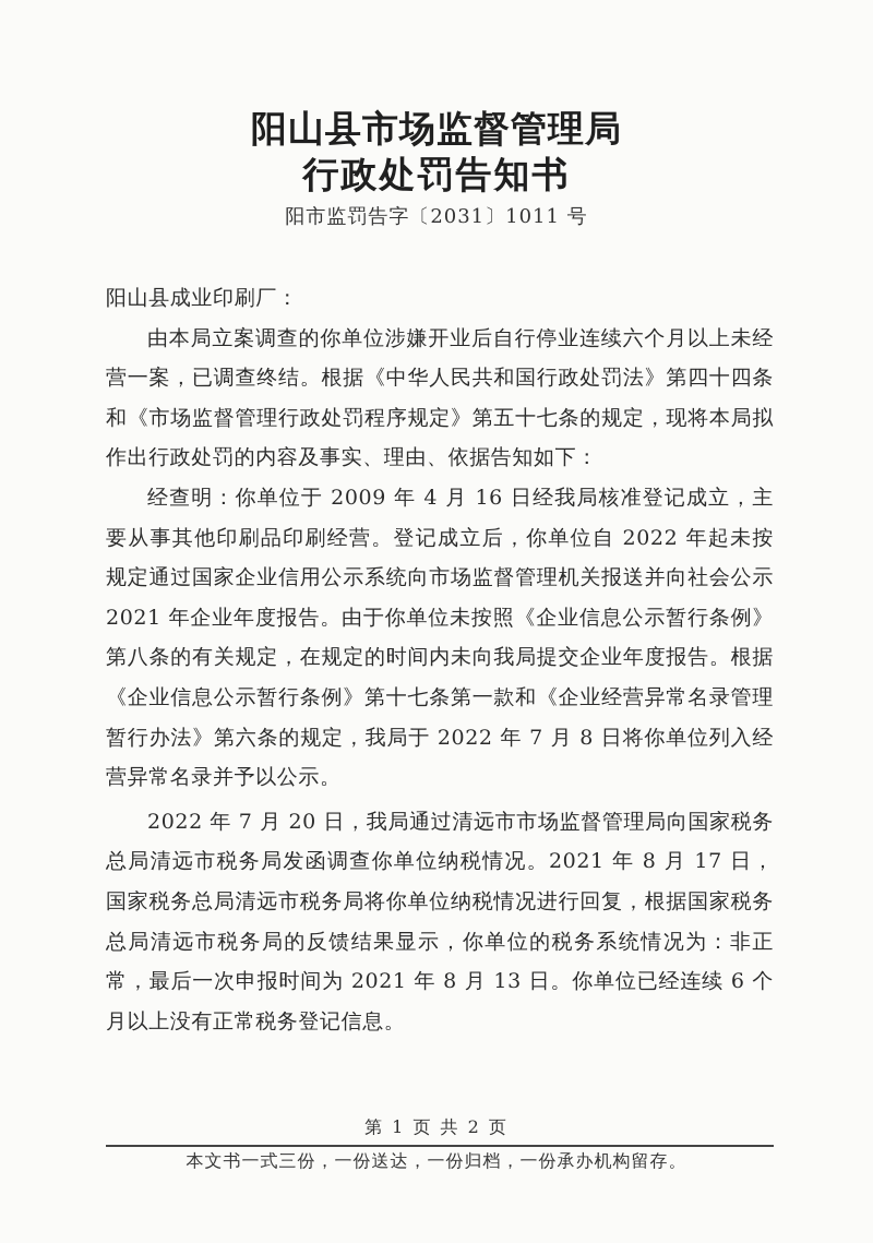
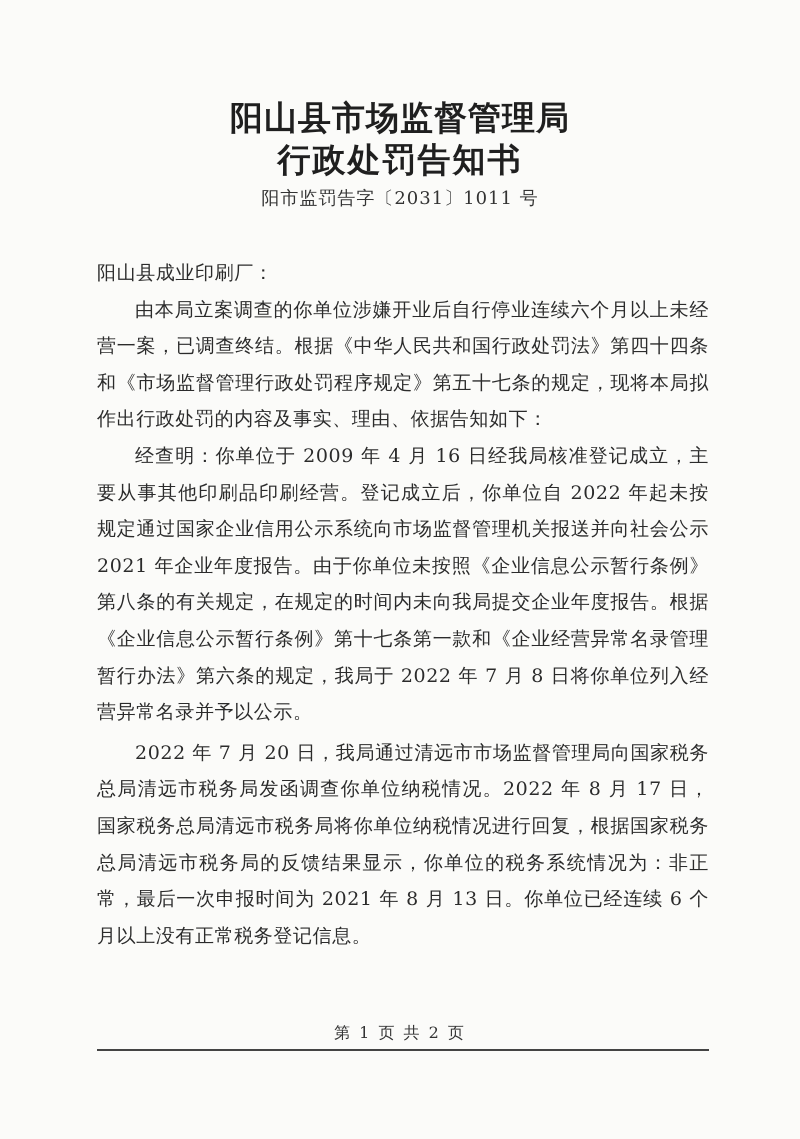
  阳山县市场监督管理局
  行政处罚告知书
  阳市监罚告字〔2031〕1011 号
  阳山县成业印刷厂：
  由本局立案调查的你单位涉嫌开业后自行停业连续六个月以上未经营一案，已调查终结。根据《中华人民共和国行政处罚法》第四十四条和《市场监督管理行政处罚程序规定》第五十七条的规定，现将本局拟作出行政处罚的内容及事实、理由、依据告知如下：
  经查明：你单位于 2009 年 4 月 16 日经我局核准登记成立，主要从事其他印刷品印刷经营。登记成立后，你单位自 2022 年起未按规定通过国家企业信用公示系统向市场监督管理机关报送并向社会公示 2021 年企业年度报告。由于你单位未按照《企业信息公示暂行条例》第八条的有关规定，在规定的时间内未向我局提交企业年度报告。根据《企业信息公示暂行条例》第十七条第一款和《企业经营异常名录管理暂行办法》第六条的规定，我局于 2022 年 7 月 8 日将你单位列入经营异常名录并予以公示。
- 2022 年 7 月 20 日，我局通过清远市市场监督管理局向国家税务总局清远市税务局发函调查你单位纳税情况。2021 年 8 月 17 日，国家税务总局清远市税务局将你单位纳税情况进行回复，根据国家税务总局清远市税务局的反馈结果显示，你单位的税务系统情况为：非正常，最后一次申报时间为 2021 年 8 月 13 日。你单位已经连续 6 个月以上没有正常税务登记信息。
+ 2022 年 7 月 20 日，我局通过清远市市场监督管理局向国家税务总局清远市税务局发函调查你单位纳税情况。2022 年 8 月 17 日，国家税务总局清远市税务局将你单位纳税情况进行回复，根据国家税务总局清远市税务局的反馈结果显示，你单位的税务系统情况为：非正常，最后一次申报时间为 2021 年 8 月 13 日。你单位已经连续 6 个月以上没有正常税务登记信息。
  第 1 页 共 2 页
- 本文书一式三份，一份送达，一份归档，一份承办机构留存。
